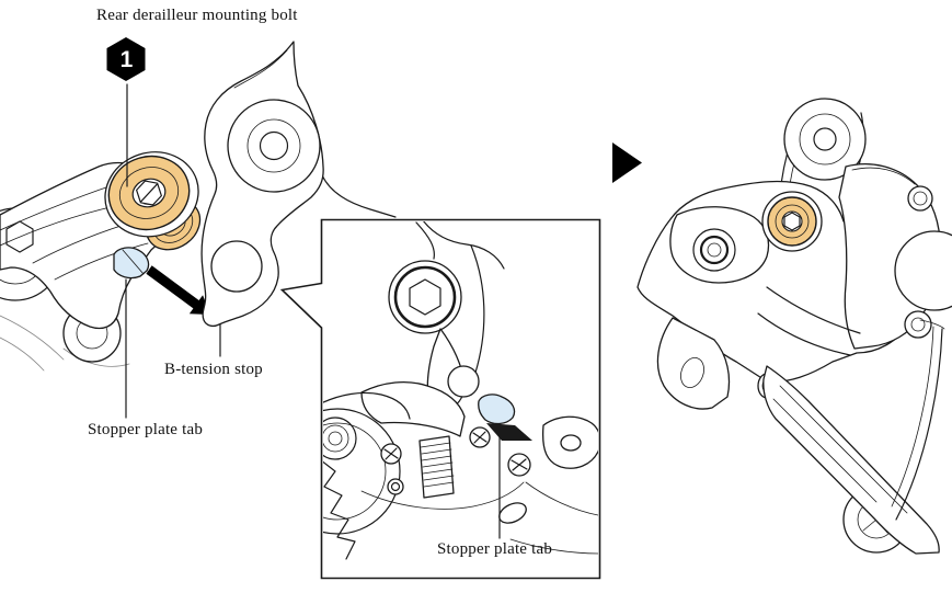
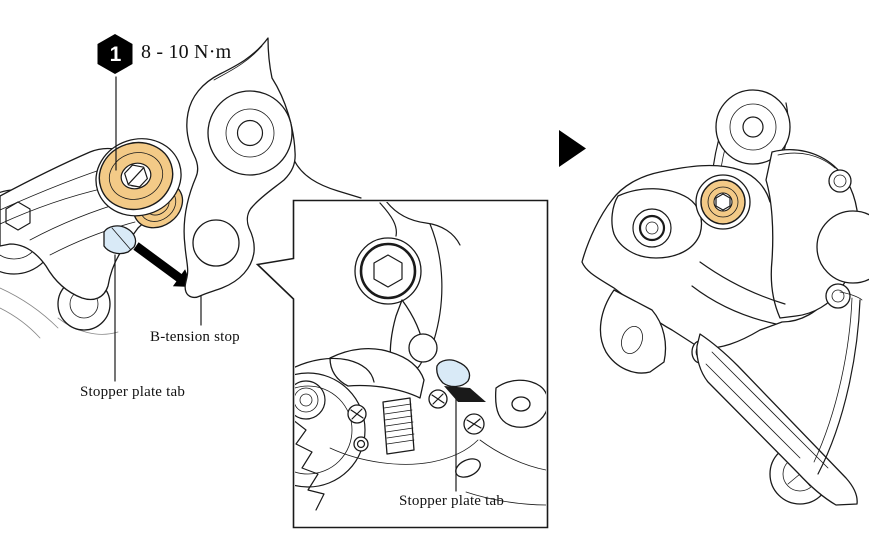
- Rear derailleur mounting bolt
  1
+ 8 - 10 N·m
  B-tension stop
  Stopper plate tab
  Stopper plate tab
